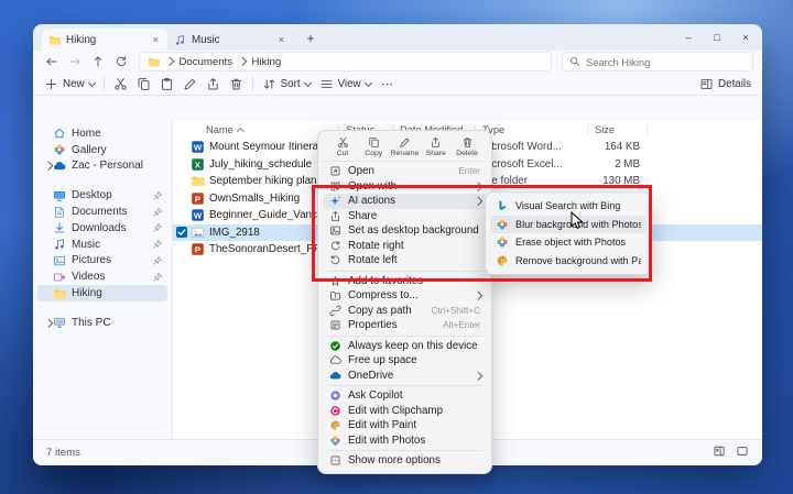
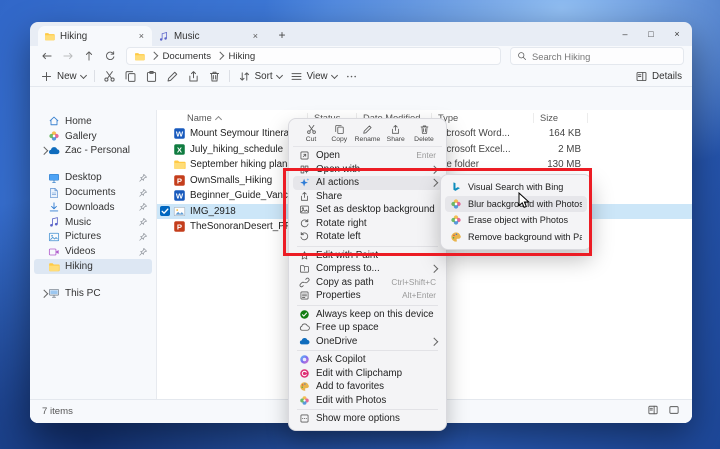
  Hiking
  ×
  Music
  ×
  +
  –
  □
  ×
  Documents
  Hiking
  Search Hiking
  New
  Sort
  View
  Details
  Home
  Gallery
  Zac - Personal
  Desktop
  Documents
  Downloads
  Music
  Pictures
  Videos
  Hiking
  This PC
  Name
  ype
  Size
  W
  Mount Seymour Itinera
  crosoft Word...
  164 KB
  X
  July_hiking_schedule
  crosoft Excel...
  2 MB
  September hiking plan
  e folder
  130 MB
  P
  OwnSmalls_Hiking
  W
  Beginner_Guide_Vanc
  IMG_2918
  P
  TheSonoranDesert_P
  7 items
  Open
  Enter
  Open with
  AI actions
  Share
  Set as desktop background
  Rotate right
  Rotate left
- Add to favorites
+ Edit with Paint
  Compress to...
  Copy as path
  Ctrl+Shift+C
  Properties
  Alt+Enter
  Always keep on this device
  Free up space
  OneDrive
  Ask Copilot
  Edit with Clipchamp
- Edit with Paint
+ Add to favorites
  Edit with Photos
  Show more options
  Visual Search with Bing
  Blur backgrond with Photos
  Erase object with Photos
  Remove background with Pa
